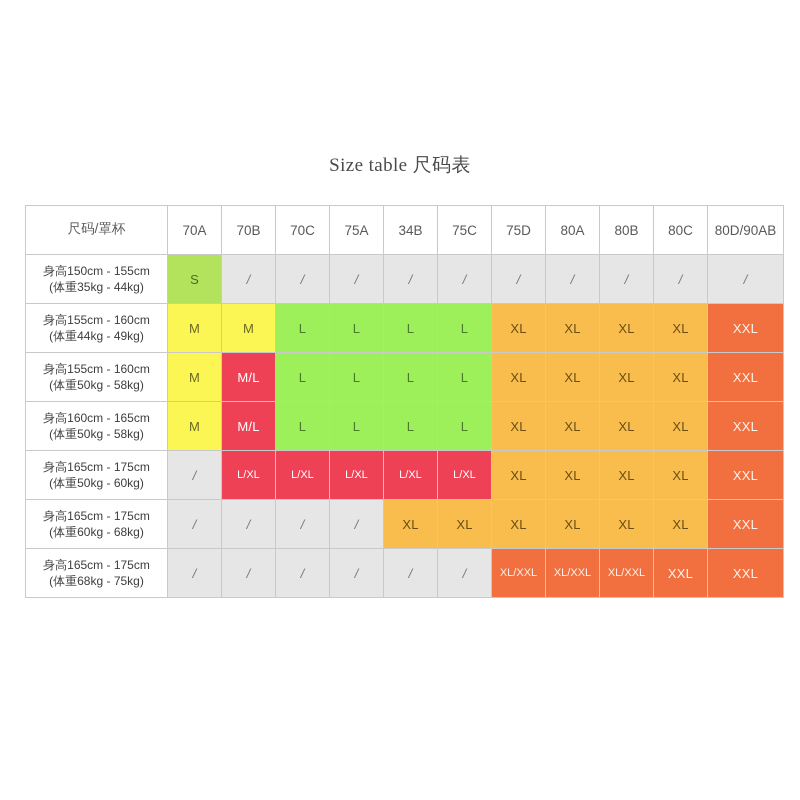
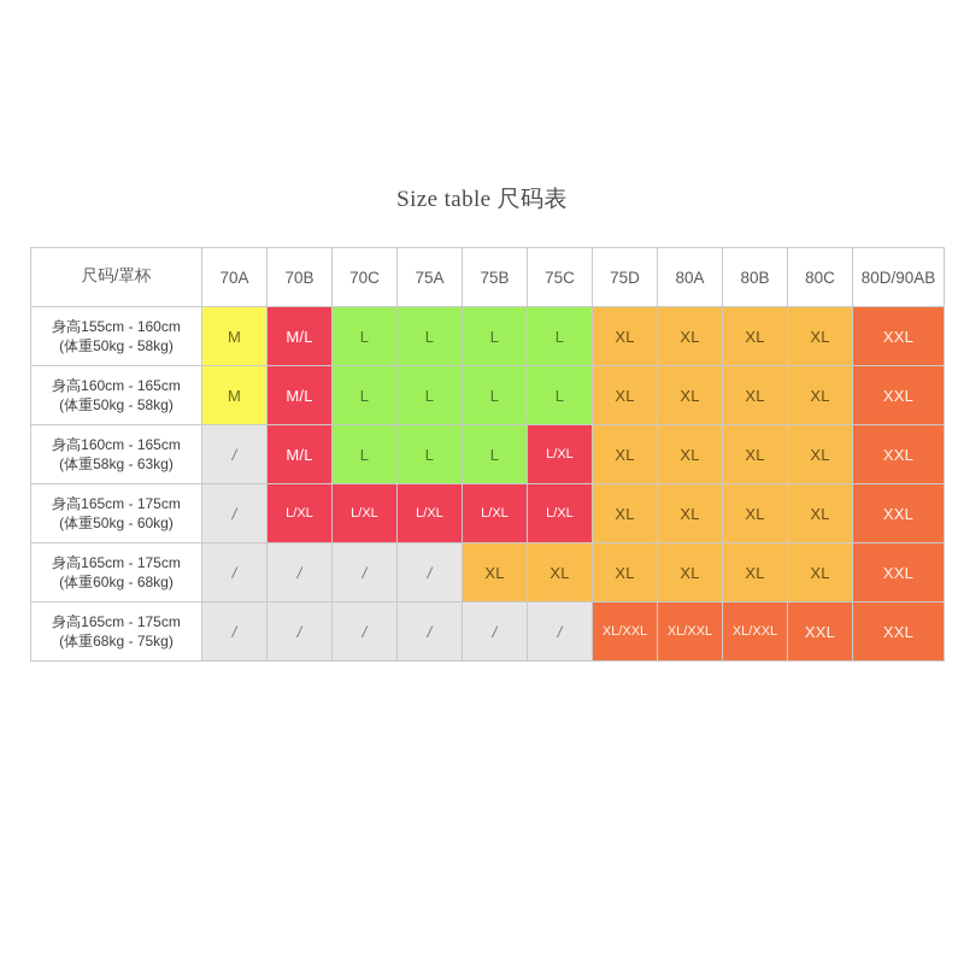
  Size table 尺码表
- 尺码/罩杯	70A	70B	70C	75A	34B	75C	75D	80A	80B	80C	80D/90AB
+ 尺码/罩杯	70A	70B	70C	75A	75B	75C	75D	80A	80B	80C	80D/90AB
- 身高150cm - 155cm(体重35kg - 44kg)	S	/	/	/	/	/	/	/	/	/	/
- 身高155cm - 160cm(体重44kg - 49kg)	M	M	L	L	L	L	XL	XL	XL	XL	XXL
  身高155cm - 160cm(体重50kg - 58kg)	M	M/L	L	L	L	L	XL	XL	XL	XL	XXL
  身高160cm - 165cm(体重50kg - 58kg)	M	M/L	L	L	L	L	XL	XL	XL	XL	XXL
+ 身高160cm - 165cm(体重58kg - 63kg)	/	M/L	L	L	L	L/XL	XL	XL	XL	XL	XXL
  身高165cm - 175cm(体重50kg - 60kg)	/	L/XL	L/XL	L/XL	L/XL	L/XL	XL	XL	XL	XL	XXL
  身高165cm - 175cm(体重60kg - 68kg)	/	/	/	/	XL	XL	XL	XL	XL	XL	XXL
  身高165cm - 175cm(体重68kg - 75kg)	/	/	/	/	/	/	XL/XXL	XL/XXL	XL/XXL	XXL	XXL
